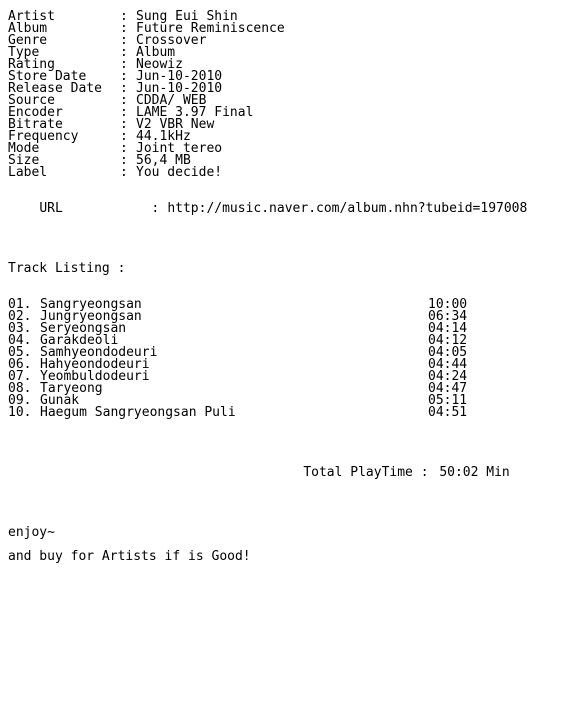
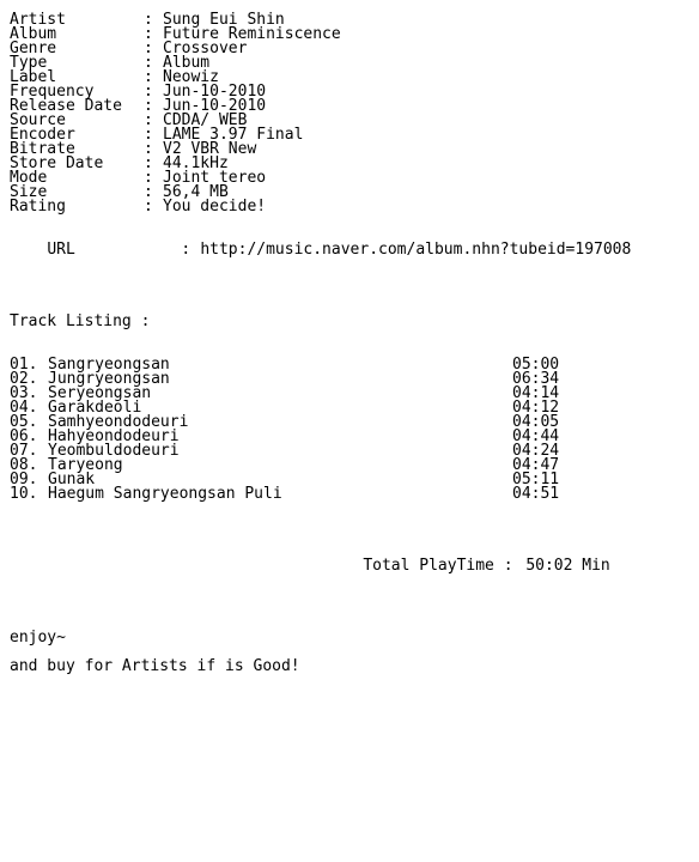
  Artist : Sung Eui Shin
  Album : Future Reminiscence
  Genre : Crossover
  Type : Album
- Rating : Neowiz
+ Label : Neowiz
- Store Date : Jun-10-2010
+ Frequency : Jun-10-2010
  Release Date : Jun-10-2010
  Source : CDDA/ WEB
  Encoder : LAME 3.97 Final
  Bitrate : V2 VBR New
- Frequency : 44.1kHz
+ Store Date : 44.1kHz
  Mode : Joint tereo
  Size : 56,4 MB
- Label : You decide!
+ Rating : You decide!
  URL : http://music.naver.com/album.nhn?tubeid=197008
  Track Listing :
- 01. Sangryeongsan 10:00
+ 01. Sangryeongsan 05:00
  02. Jungryeongsan 06:34
  03. Seryeongsan 04:14
  04. Garakdeoli 04:12
  05. Samhyeondodeuri 04:05
  06. Hahyeondodeuri 04:44
  07. Yeombuldodeuri 04:24
  08. Taryeong 04:47
  09. Gunak 05:11
  10. Haegum Sangryeongsan Puli 04:51
  Total PlayTime : 50:02 Min
  enjoy~
  and buy for Artists if is Good!
